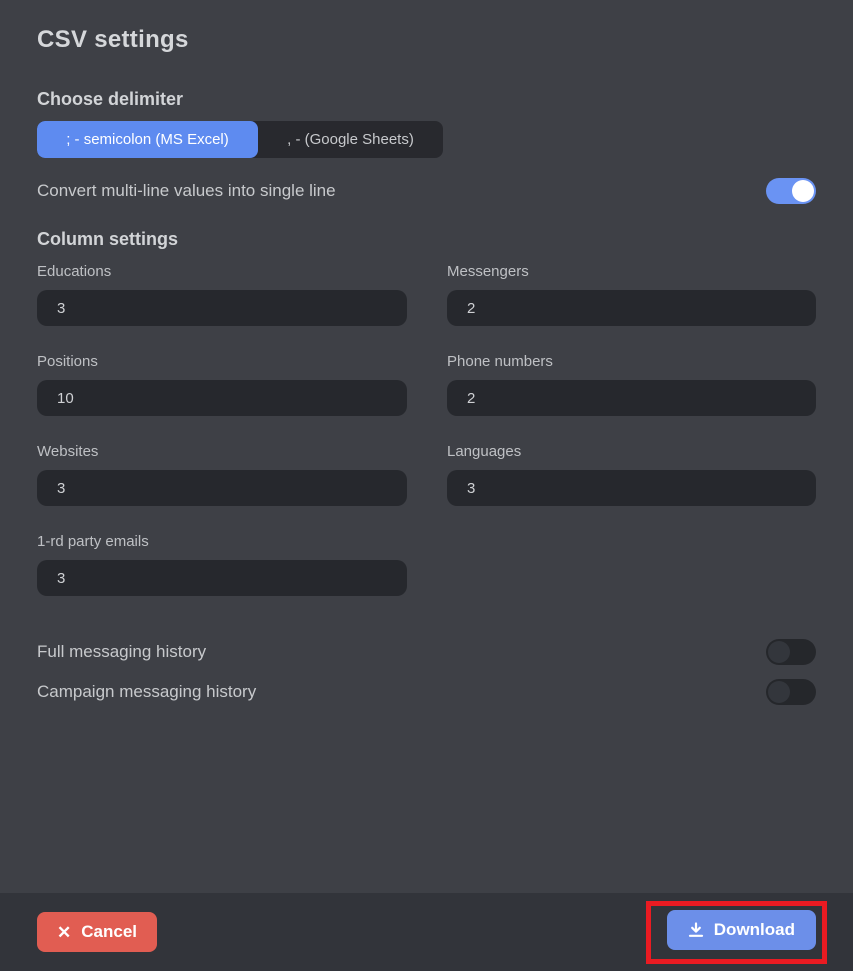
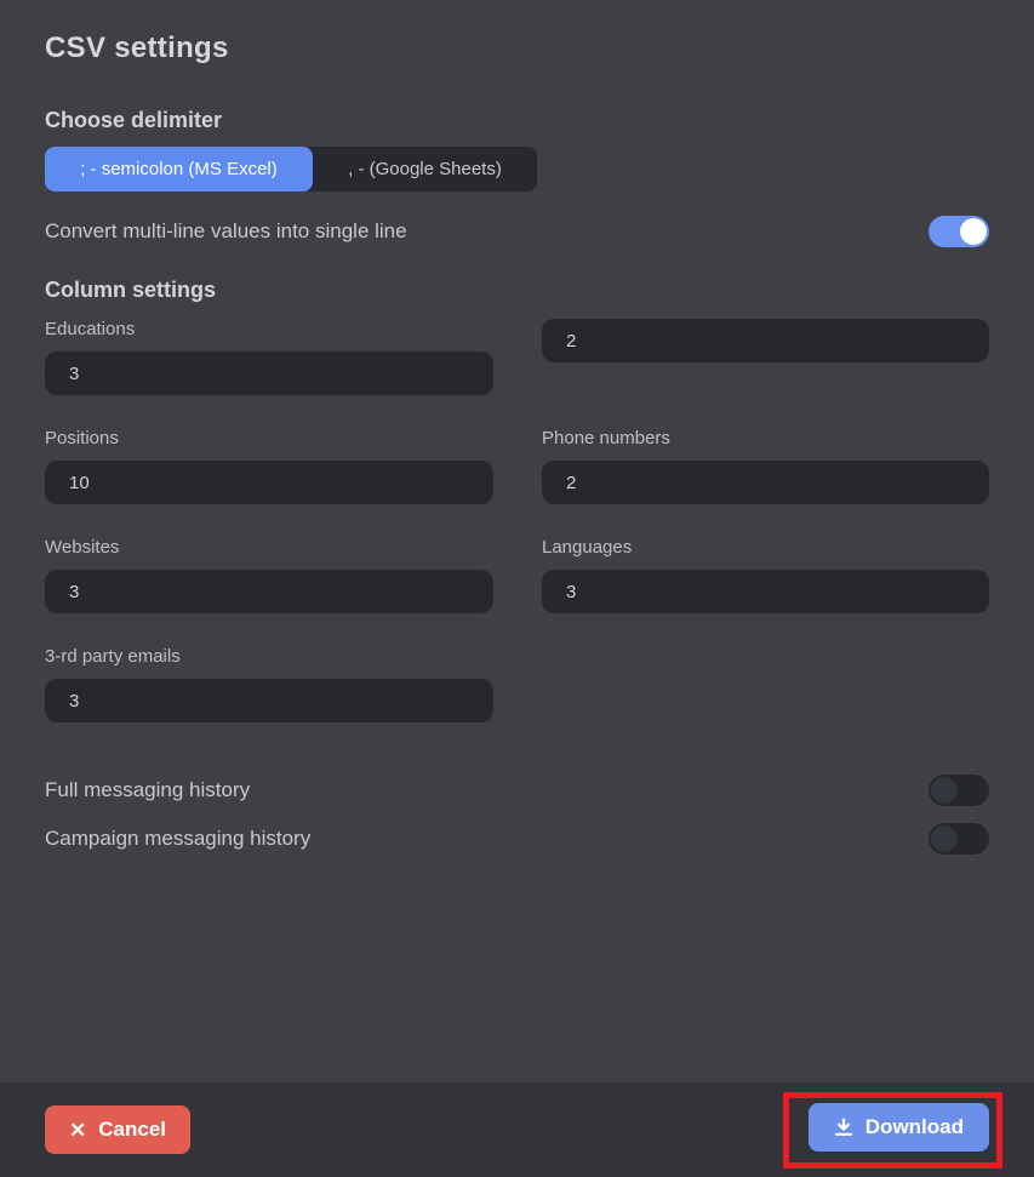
  CSV settings
  Choose delimiter
  ; - semicolon (MS Excel)
  , - (Google Sheets)
  Convert multi-line values into single line
  Column settings
  Educations
  3
- Messengers
  2
  Positions
  10
  Phone numbers
  2
  Websites
  3
  Languages
  3
- 1-rd party emails
+ 3-rd party emails
  3
  Full messaging history
  Campaign messaging history
  ✕
  Cancel
  Download
